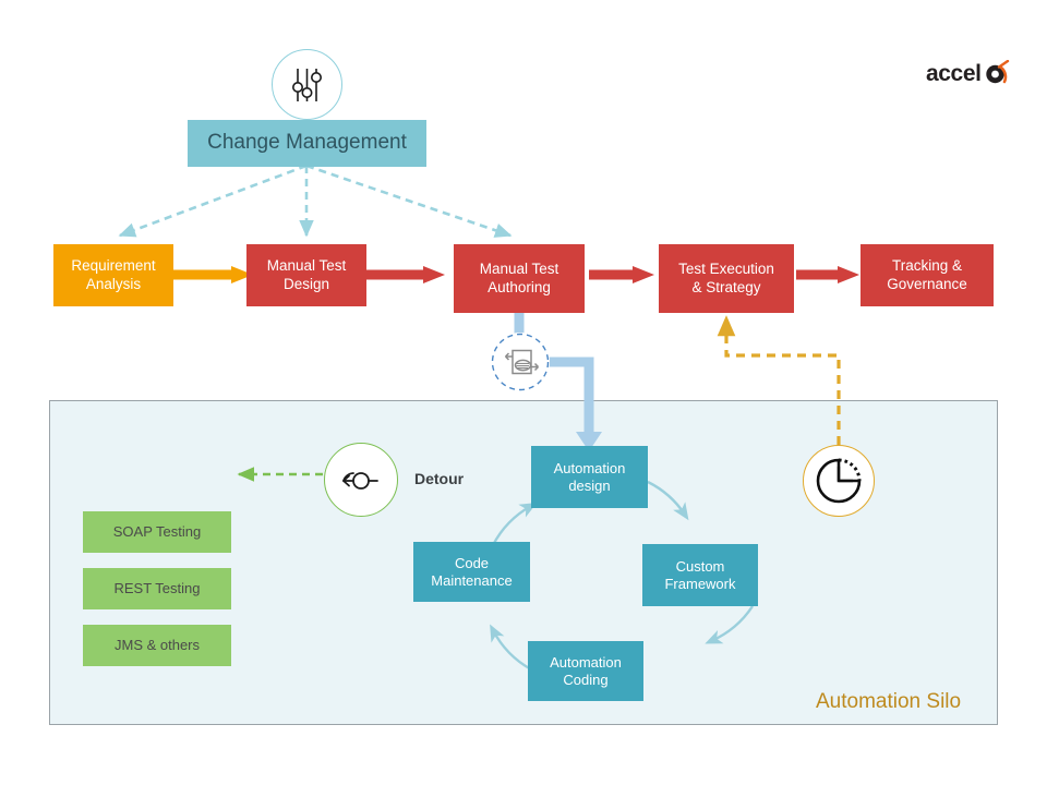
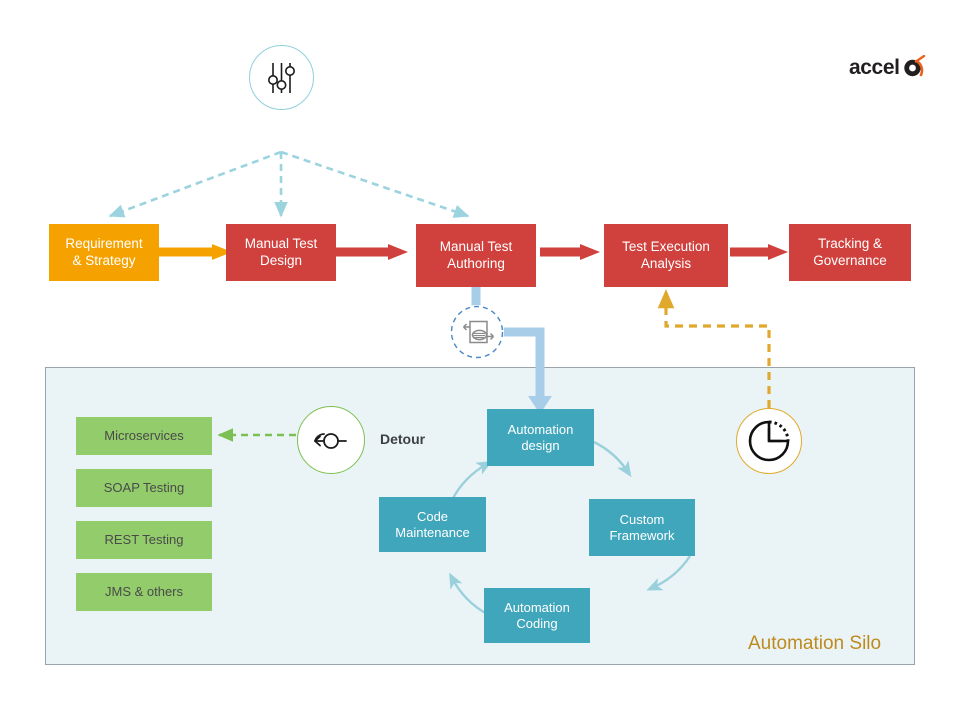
- Change Management
  Requirement
- Analysis
+ & Strategy
  Manual Test
  Design
  Manual Test
  Authoring
  Test Execution
- & Strategy
+ Analysis
  Tracking &
  Governance
  Automation Silo
  Detour
+ Microservices
  SOAP Testing
  REST Testing
  JMS & others
  Automation
  design
  Custom
  Framework
  Automation
  Coding
  Code
  Maintenance
  accel
